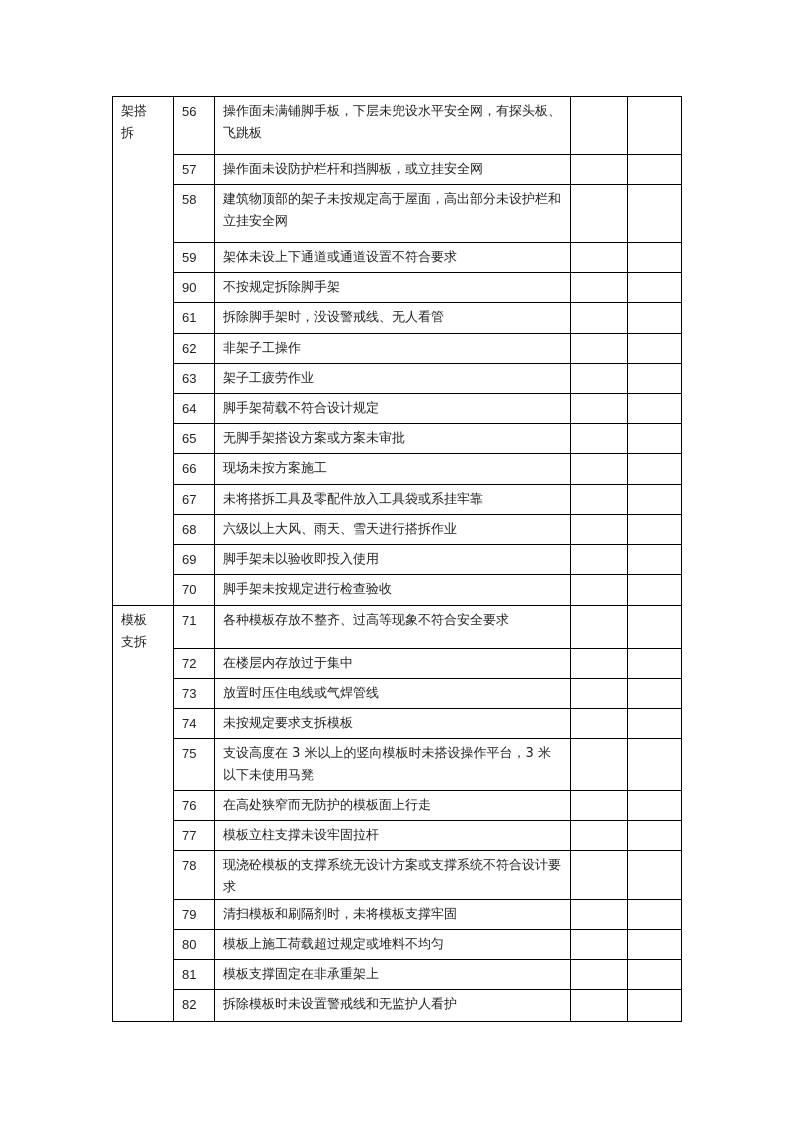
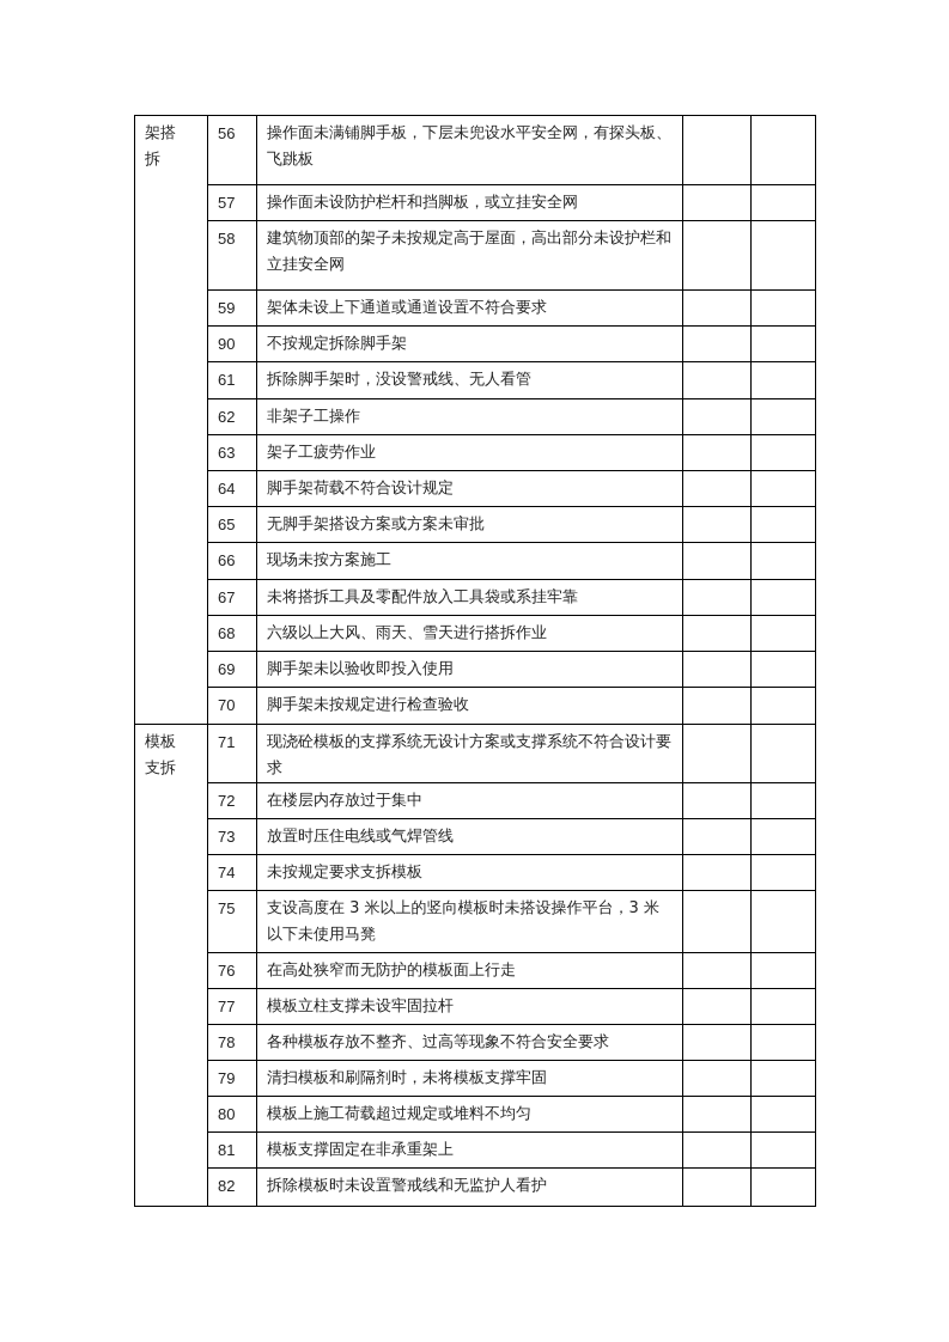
  架搭拆	56	操作面未满铺脚手板，下层未兜设水平安全网，有探头板、飞跳板
  57	操作面未设防护栏杆和挡脚板，或立挂安全网
  58	建筑物顶部的架子未按规定高于屋面，高出部分未设护栏和立挂安全网
  59	架体未设上下通道或通道设置不符合要求
  90	不按规定拆除脚手架
  61	拆除脚手架时，没设警戒线、无人看管
  62	非架子工操作
  63	架子工疲劳作业
  64	脚手架荷载不符合设计规定
  65	无脚手架搭设方案或方案未审批
  66	现场未按方案施工
  67	未将搭拆工具及零配件放入工具袋或系挂牢靠
  68	六级以上大风、雨天、雪天进行搭拆作业
  69	脚手架未以验收即投入使用
  70	脚手架未按规定进行检查验收
- 模板支拆	71	各种模板存放不整齐、过高等现象不符合安全要求
+ 模板支拆	71	现浇砼模板的支撑系统无设计方案或支撑系统不符合设计要求
  72	在楼层内存放过于集中
  73	放置时压住电线或气焊管线
  74	未按规定要求支拆模板
  75	支设高度在 3 米以上的竖向模板时未搭设操作平台，3 米以下未使用马凳
  76	在高处狭窄而无防护的模板面上行走
  77	模板立柱支撑未设牢固拉杆
- 78	现浇砼模板的支撑系统无设计方案或支撑系统不符合设计要求
+ 78	各种模板存放不整齐、过高等现象不符合安全要求
  79	清扫模板和刷隔剂时，未将模板支撑牢固
  80	模板上施工荷载超过规定或堆料不均匀
  81	模板支撑固定在非承重架上
  82	拆除模板时未设置警戒线和无监护人看护
